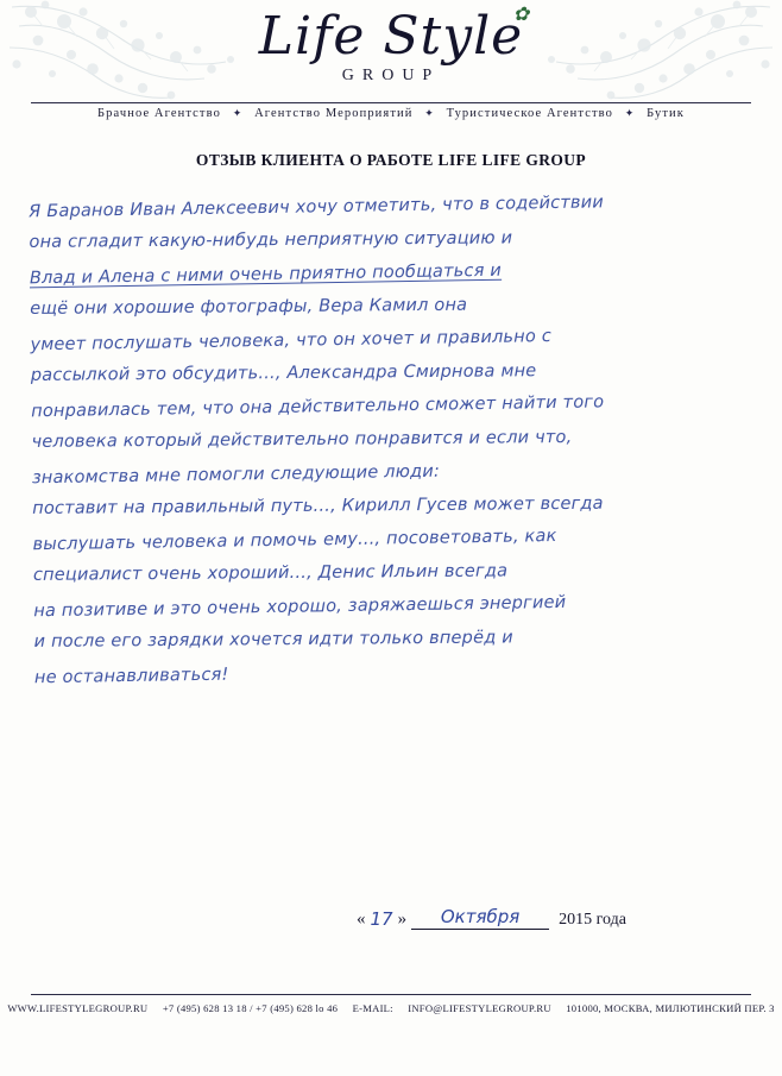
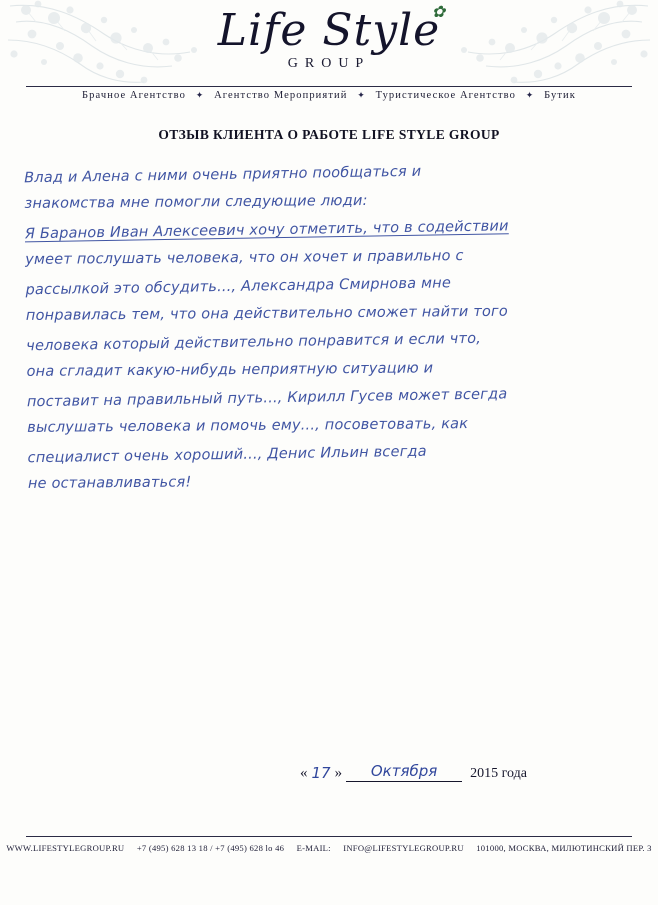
  Life Style
  ✿
  GROUP
  Брачное Агентство ✦ Агентство Мероприятий ✦ Туристическое Агентство ✦ Бутик
- ОТЗЫВ КЛИЕНТА О РАБОТЕ LIFE LIFE GROUP
+ ОТЗЫВ КЛИЕНТА О РАБОТЕ LIFE STYLE GROUP
- Я Баранов Иван Алексеевич хочу отметить, что в содействии
+ Влад и Алена с ними очень приятно пообщаться и
- она сгладит какую-нибудь неприятную ситуацию и
+ знакомства мне помогли следующие люди:
- Влад и Алена с ними очень приятно пообщаться и
+ Я Баранов Иван Алексеевич хочу отметить, что в содействии
- ещё они хорошие фотографы, Вера Камил она
  умеет послушать человека, что он хочет и правильно с
  рассылкой это обсудить..., Александра Смирнова мне
  понравилась тем, что она действительно сможет найти того
  человека который действительно понравится и если что,
- знакомства мне помогли следующие люди:
+ она сгладит какую-нибудь неприятную ситуацию и
  поставит на правильный путь..., Кирилл Гусев может всегда
  выслушать человека и помочь ему..., посоветовать, как
  специалист очень хороший..., Денис Ильин всегда
- на позитиве и это очень хорошо, заряжаешься энергией
- и после его зарядки хочется идти только вперёд и
  не останавливаться!
  «
  17
  »
  Октября
  2015 года
  WWW.LIFESTYLEGROUP.RU +7 (495) 628 13 18 / +7 (495) 628 lo 46 E-MAIL: INFO@LIFESTYLEGROUP.RU 101000, МОСКВА, МИЛЮТИНСКИЙ ПЕР. 3
